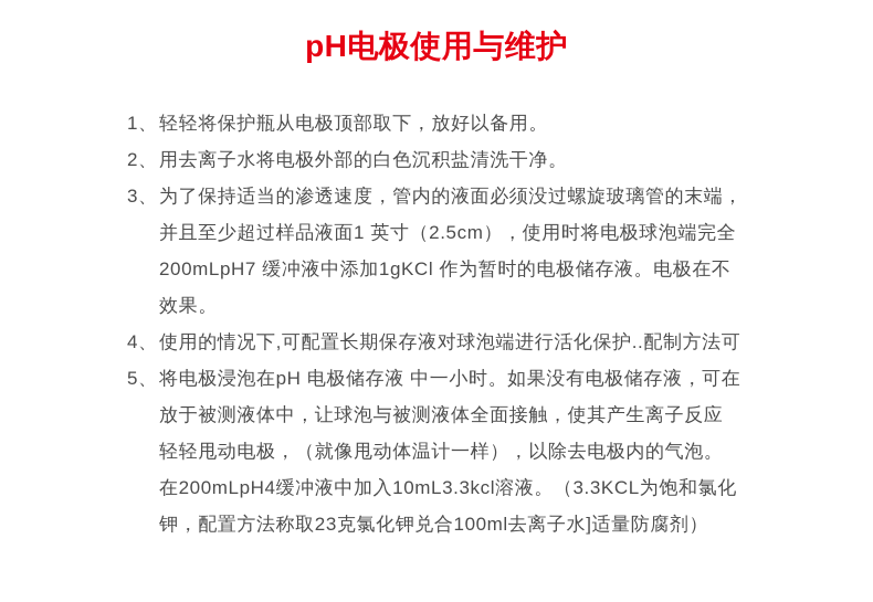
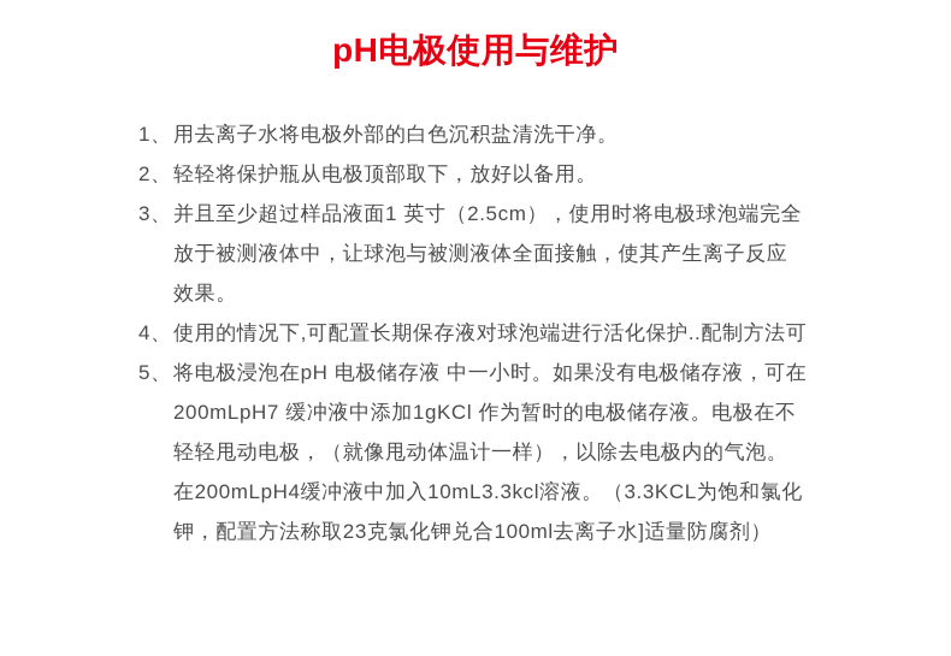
  pH电极使用与维护
  1、
- 轻轻将保护瓶从电极顶部取下，放好以备用。
+ 用去离子水将电极外部的白色沉积盐清洗干净。
  2、
- 用去离子水将电极外部的白色沉积盐清洗干净。
+ 轻轻将保护瓶从电极顶部取下，放好以备用。
  3、
- 为了保持适当的渗透速度，管内的液面必须没过螺旋玻璃管的末端，
  并且至少超过样品液面1 英寸（2.5cm），使用时将电极球泡端完全
- 200mLpH7 缓冲液中添加1gKCl 作为暂时的电极储存液。电极在不
+ 放于被测液体中，让球泡与被测液体全面接触，使其产生离子反应
  效果。
  4、
  使用的情况下,可配置长期保存液对球泡端进行活化保护..配制方法可
  5、
  将电极浸泡在pH 电极储存液 中一小时。如果没有电极储存液，可在
- 放于被测液体中，让球泡与被测液体全面接触，使其产生离子反应
+ 200mLpH7 缓冲液中添加1gKCl 作为暂时的电极储存液。电极在不
  轻轻甩动电极，（就像甩动体温计一样），以除去电极内的气泡。
  在200mLpH4缓冲液中加入10mL3.3kcl溶液。（3.3KCL为饱和氯化
  钾，配置方法称取23克氯化钾兑合100ml去离子水]适量防腐剂）
